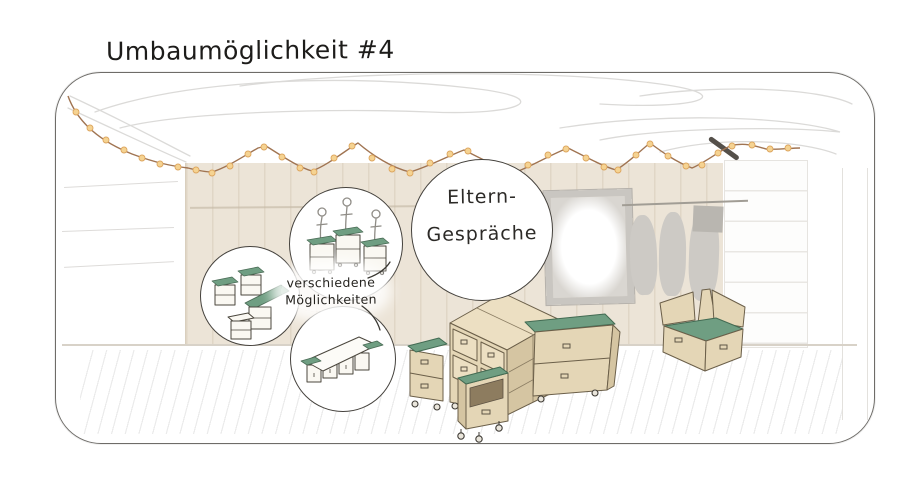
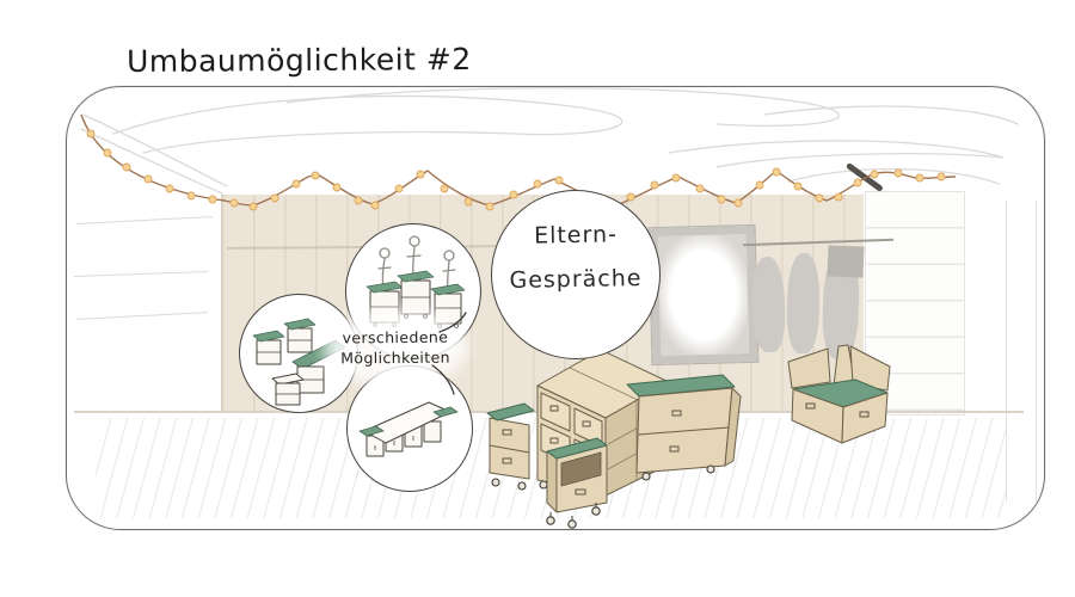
- Umbaumöglichkeit #4
+ Umbaumöglichkeit #2
  verschiedene
  Möglichkeiten
  Eltern-
  Gespräche
